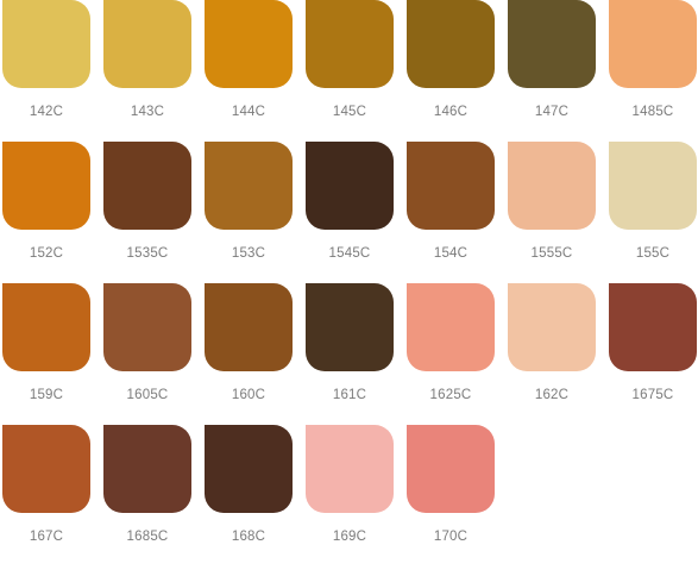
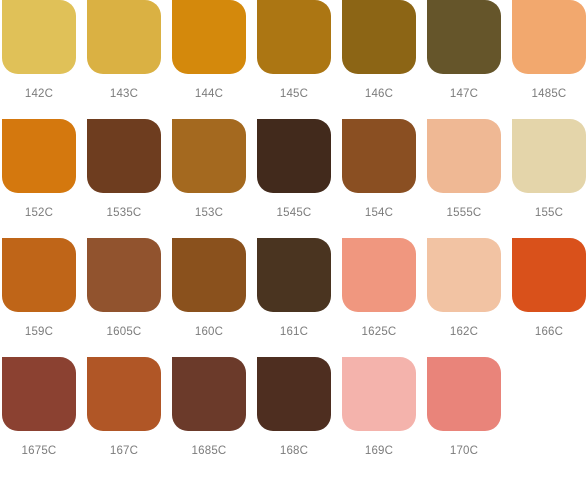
  142C
  143C
  144C
  145C
  146C
  147C
  1485C
  152C
  1535C
  153C
  1545C
  154C
  1555C
  155C
  159C
  1605C
  160C
  161C
  1625C
  162C
+ 166C
  1675C
  167C
  1685C
  168C
  169C
  170C
